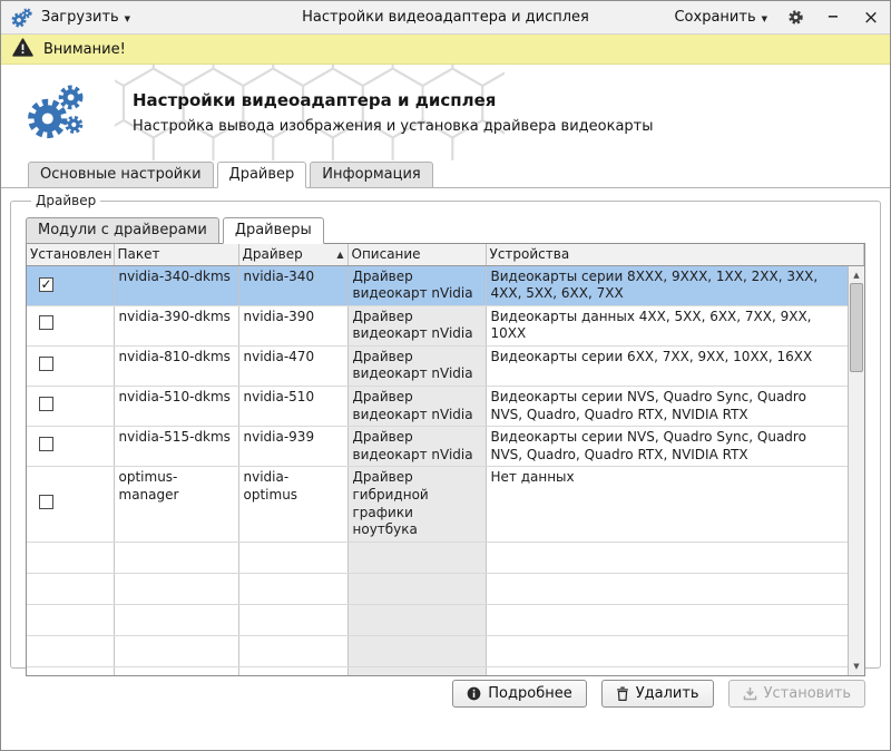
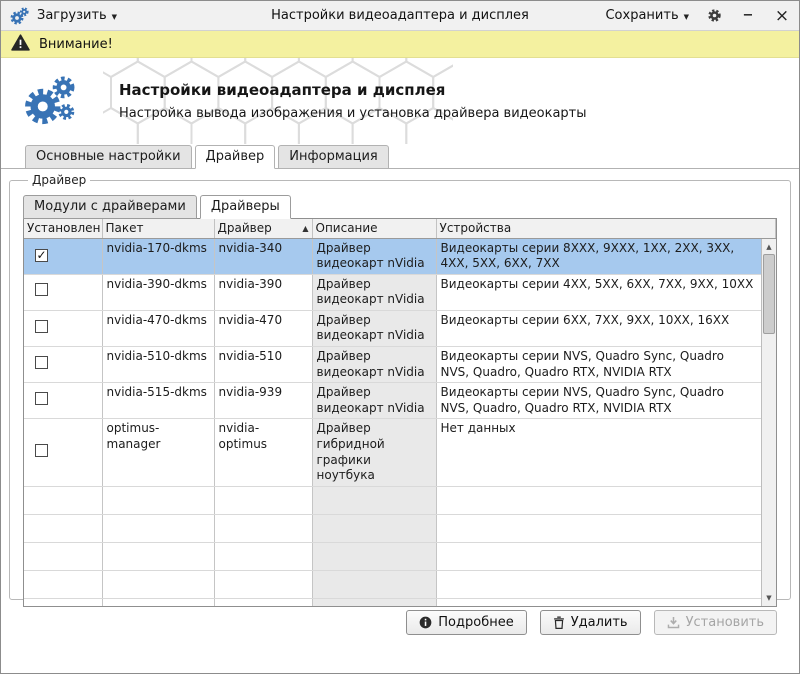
  Загрузить
  ▼
  Настройки видеоадаптера и дисплея
  Сохранить
  ▼
  −
  ×
  Внимание!
  Настройки видеоадаптера и дисплея
  Настройка вывода изображения и установка драйвера видеокарты
  Основные настройки
  Драйвер
  Информация
  Драйвер
  Модули с драйверами
  Драйверы
  Установлен	Пакет	▲ Драйвер	Описание	Устройства
- ✓	nvidia-340-dkms	nvidia-340	Драйвер видеокарт nVidia	Видеокарты серии 8XXX, 9XXX, 1XX, 2XX, 3XX, 4XX, 5XX, 6XX, 7XX
+ ✓	nvidia-170-dkms	nvidia-340	Драйвер видеокарт nVidia	Видеокарты серии 8XXX, 9XXX, 1XX, 2XX, 3XX, 4XX, 5XX, 6XX, 7XX
- 	nvidia-390-dkms	nvidia-390	Драйвер видеокарт nVidia	Видеокарты данных 4XX, 5XX, 6XX, 7XX, 9XX, 10XX
+ 	nvidia-390-dkms	nvidia-390	Драйвер видеокарт nVidia	Видеокарты серии 4XX, 5XX, 6XX, 7XX, 9XX, 10XX
- 	nvidia-810-dkms	nvidia-470	Драйвер видеокарт nVidia	Видеокарты серии 6XX, 7XX, 9XX, 10XX, 16XX
+ 	nvidia-470-dkms	nvidia-470	Драйвер видеокарт nVidia	Видеокарты серии 6XX, 7XX, 9XX, 10XX, 16XX
  	nvidia-510-dkms	nvidia-510	Драйвер видеокарт nVidia	Видеокарты серии NVS, Quadro Sync, Quadro NVS, Quadro, Quadro RTX, NVIDIA RTX
  	nvidia-515-dkms	nvidia-939	Драйвер видеокарт nVidia	Видеокарты серии NVS, Quadro Sync, Quadro NVS, Quadro, Quadro RTX, NVIDIA RTX
  	optimus-manager	nvidia-optimus	Драйвер гибридной графики ноутбука	Нет данных
  ▲
  ▼
  Подробнее
  Удалить
  Установить
